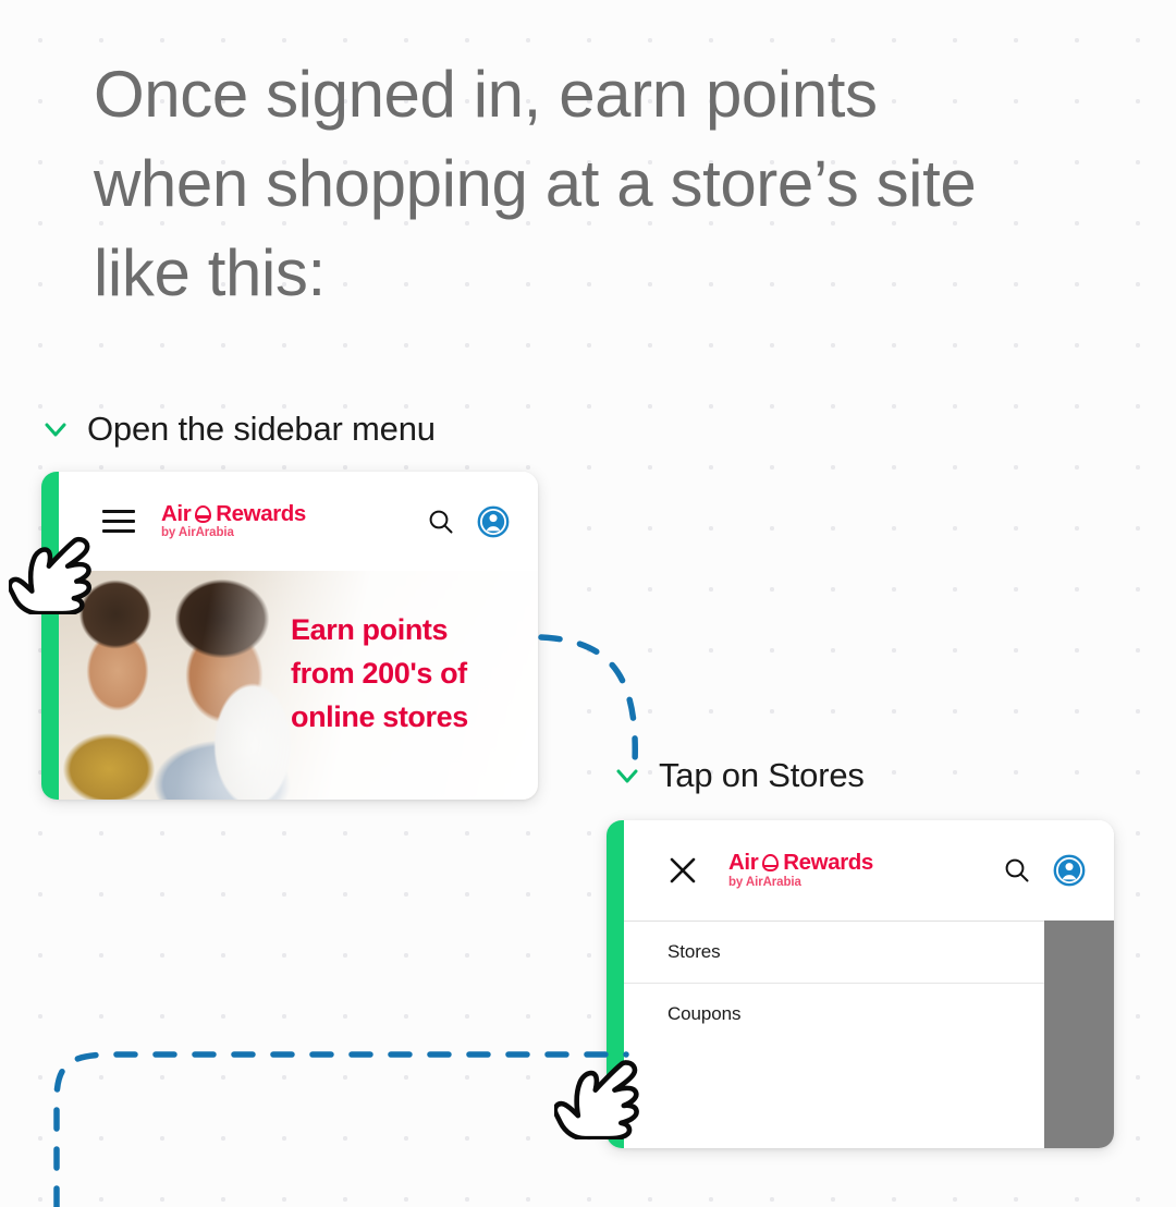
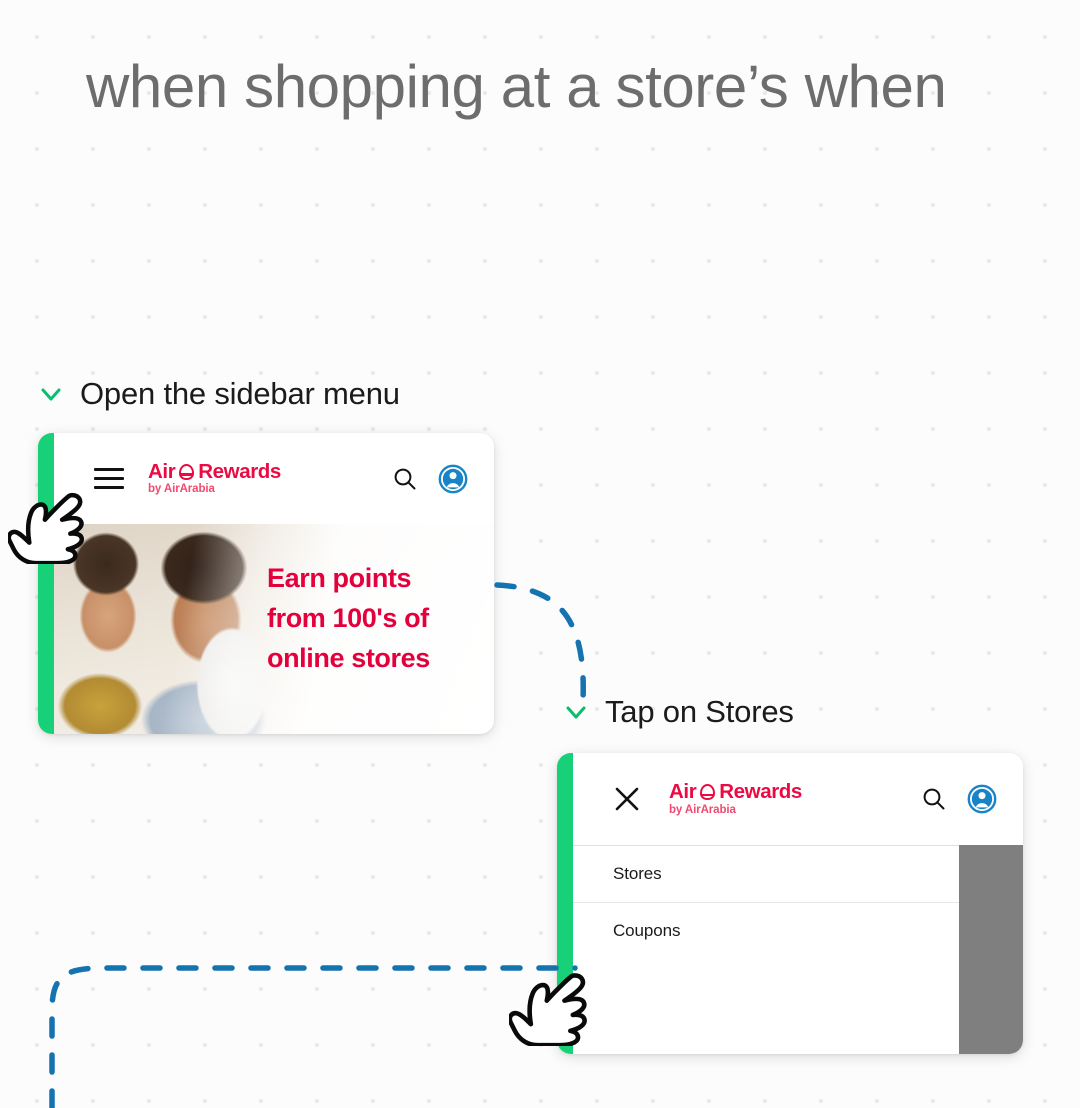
- Once signed in, earn points
- when shopping at a store’s site
+ when shopping at a store’s when
- like this:
  Open the sidebar menu
  Tap on Stores
  Air
  Rewards
  by AirArabia
  Earn points
- from 200's of
+ from 100's of
  online stores
  Air
  Rewards
  by AirArabia
  Stores
  Coupons
